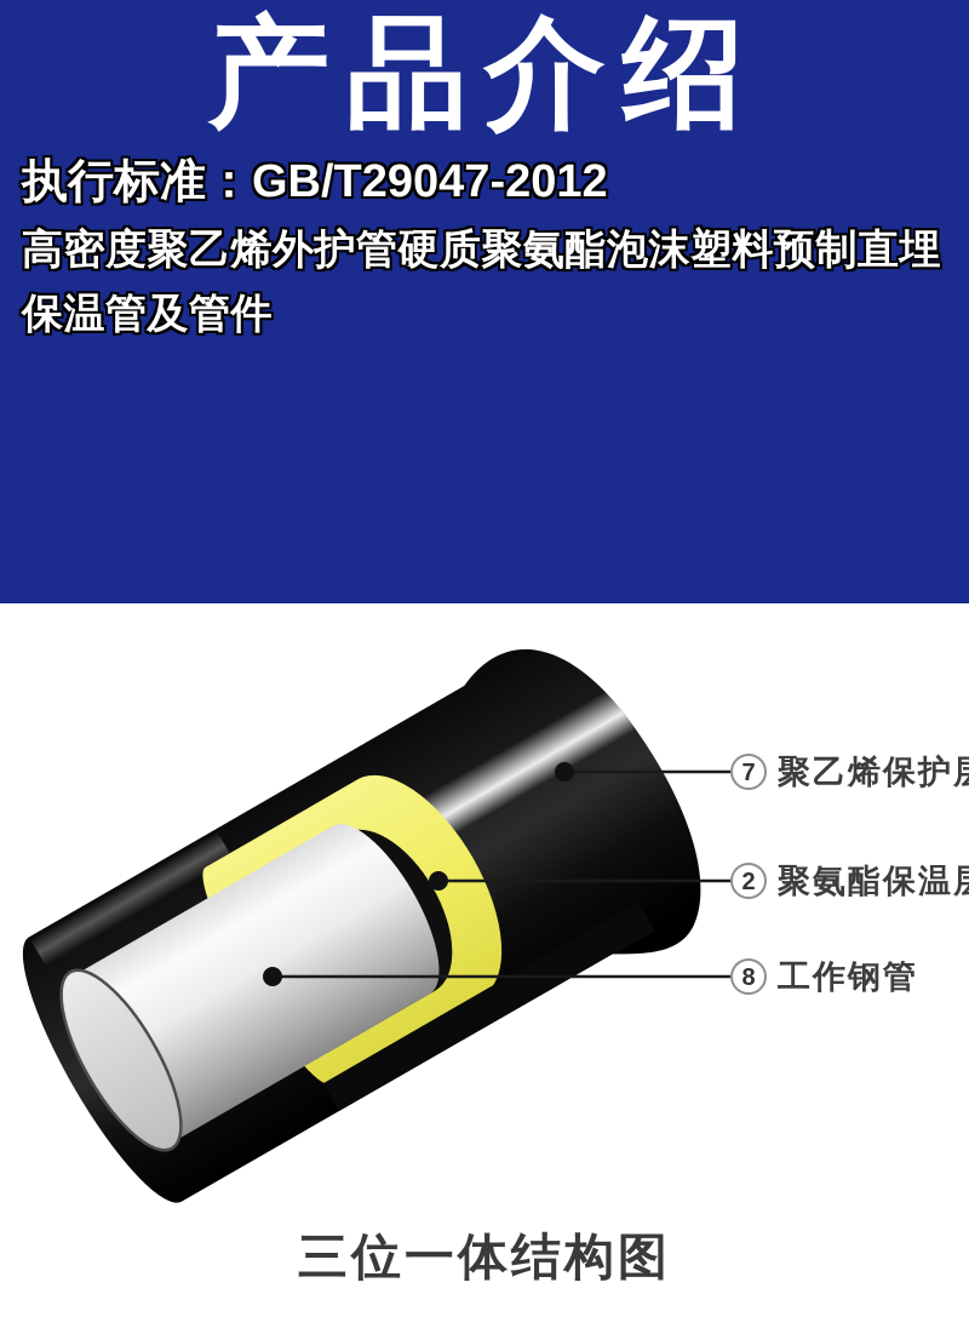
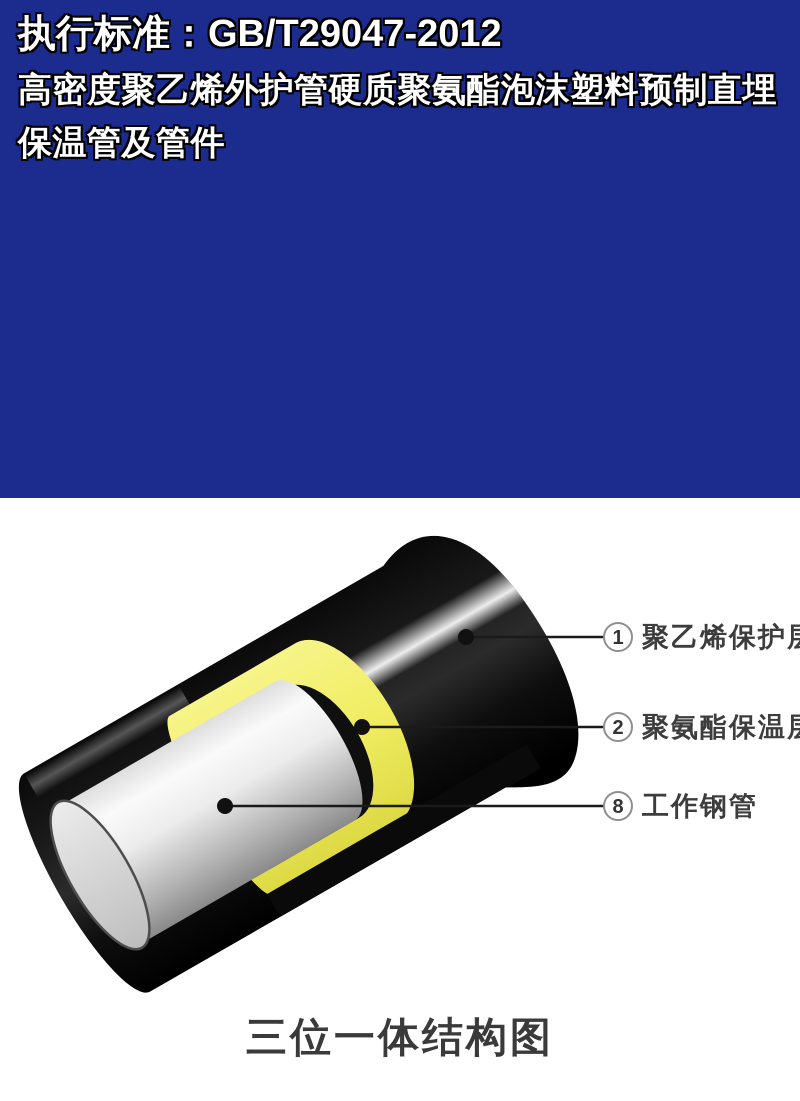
- 产品介绍
  执行标准：GB/T29047-2012
  高密度聚乙烯外护管硬质聚氨酯泡沫塑料预制直埋保温管及管件
- 7
+ 1
  聚乙烯保护
  2
  聚氨酯保温
  8
  工作钢管
  三位一体结构图
